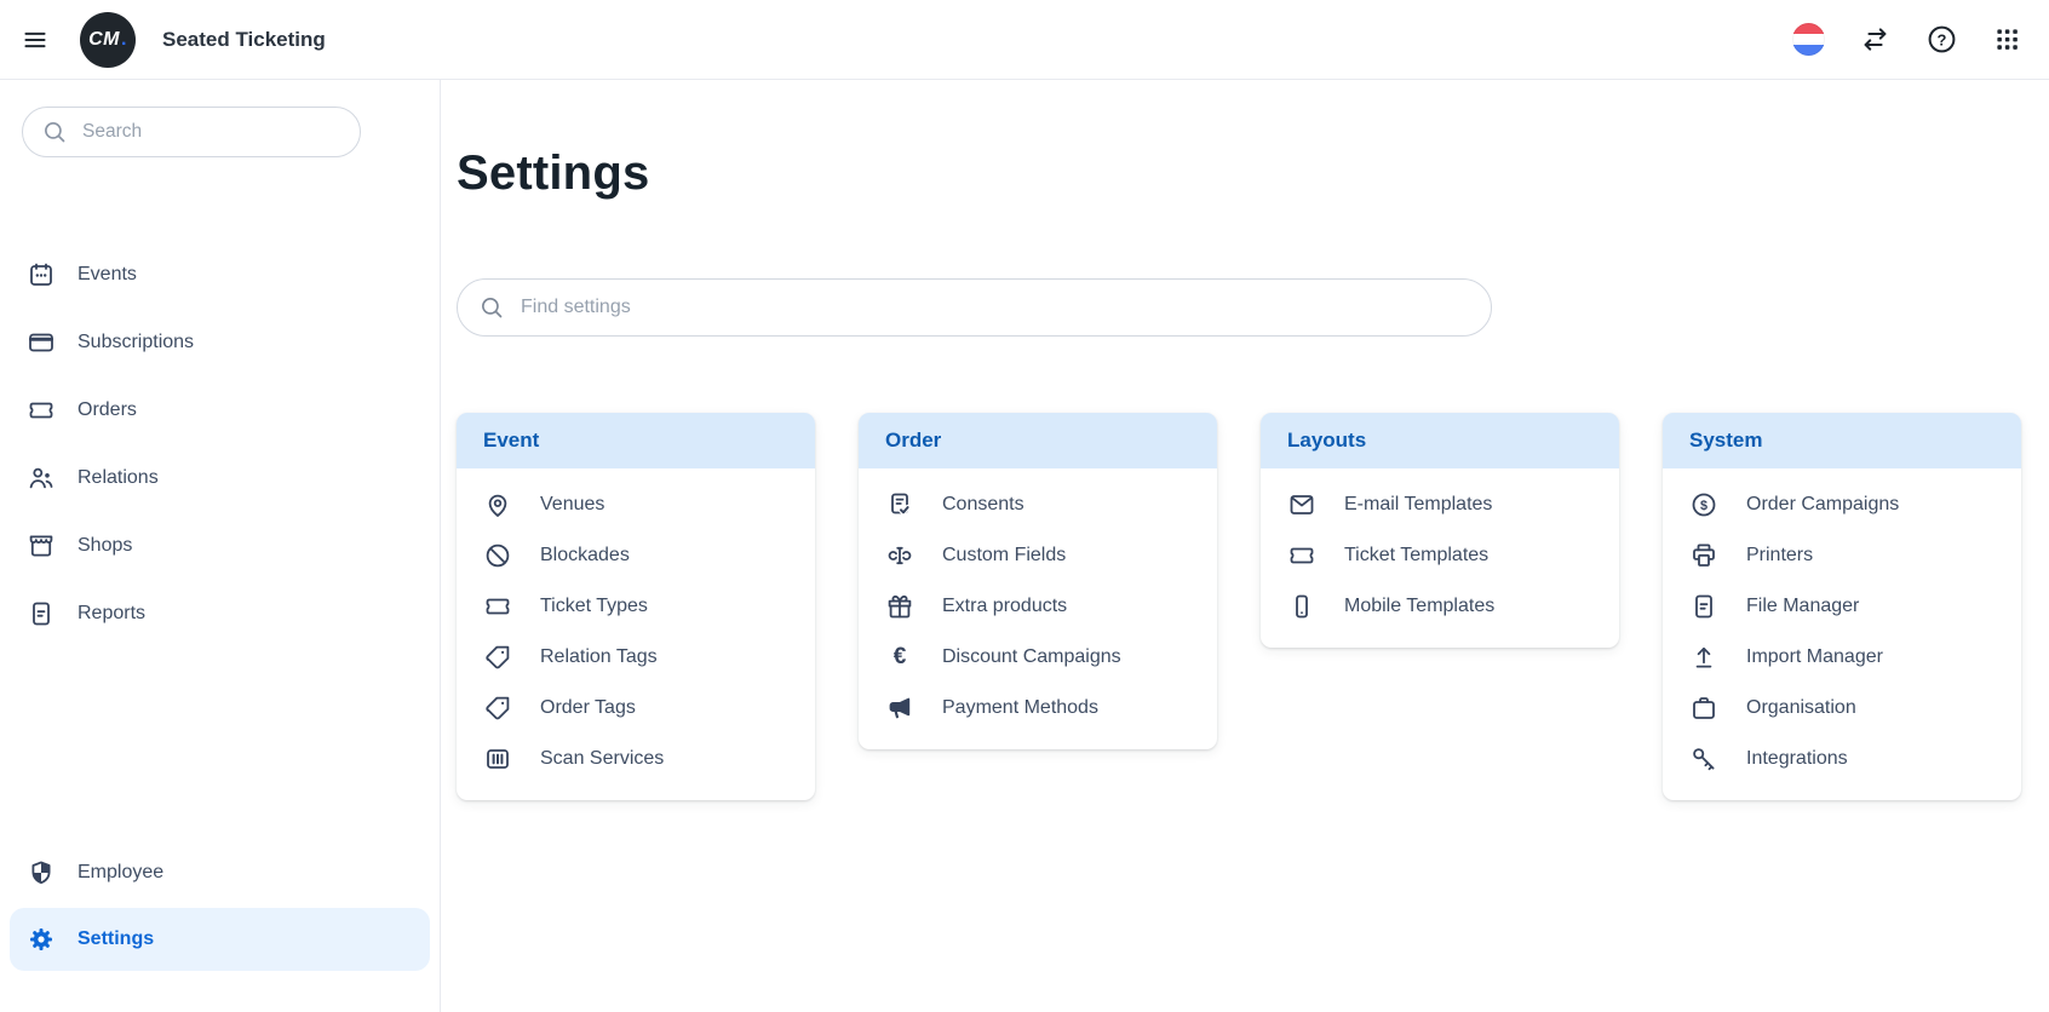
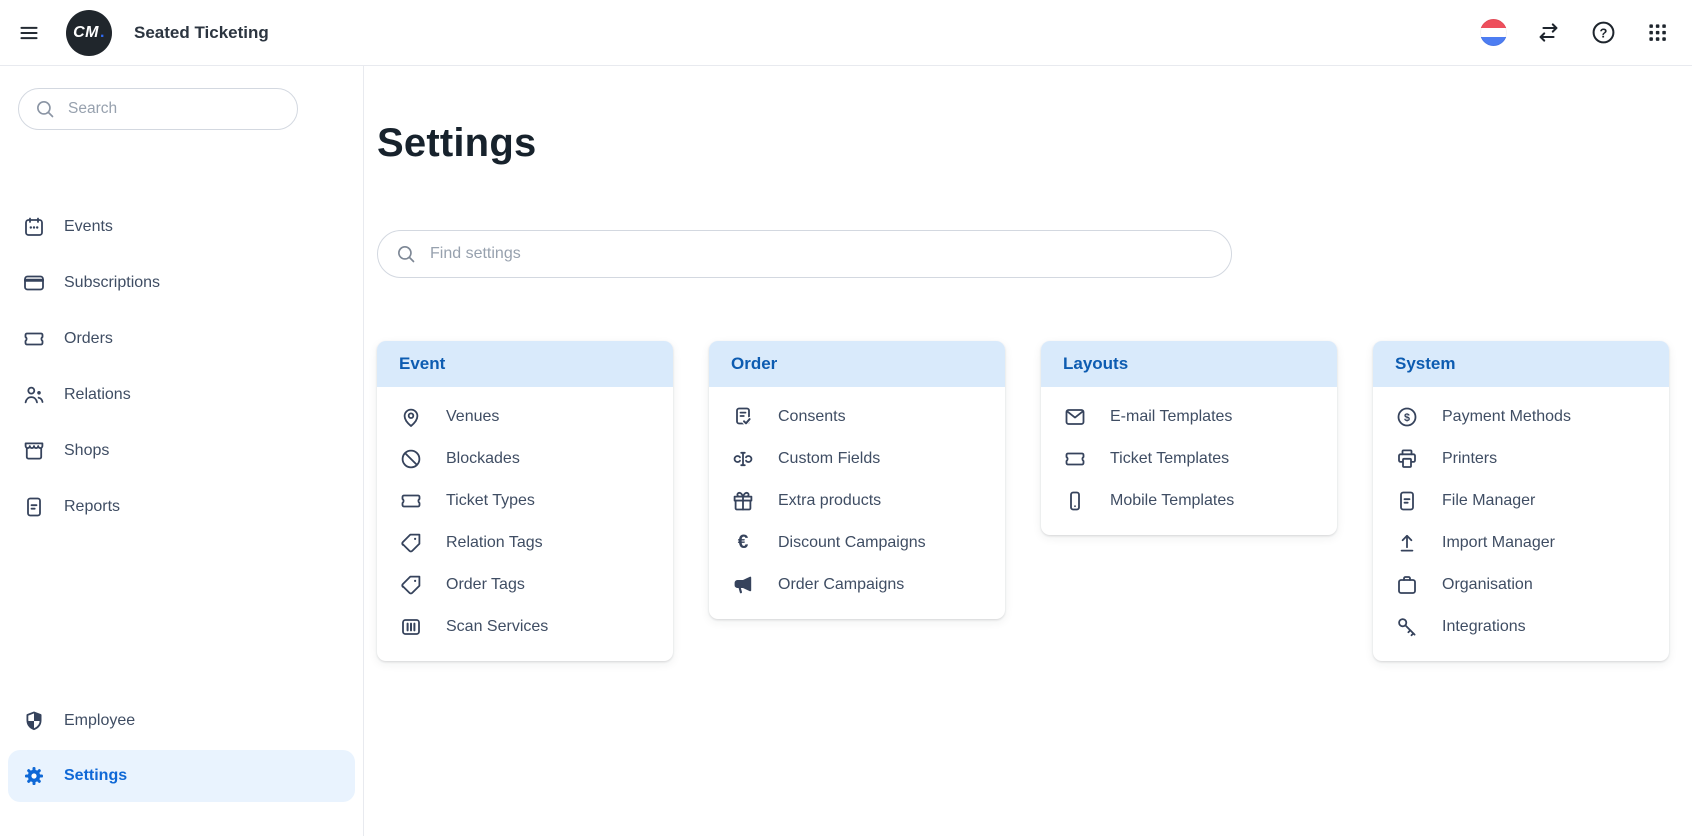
  CM
  .
  Seated Ticketing
  ?
  Search
  Events
  Subscriptions
  Orders
  Relations
  Shops
  Reports
  Employee
  Settings
  Settings
  Find settings
  Event
  Venues
  Blockades
  Ticket Types
  Relation Tags
  Order Tags
  Scan Services
  Order
  Consents
  Custom Fields
  Extra products
  €
  Discount Campaigns
- Payment Methods
+ Order Campaigns
  Layouts
  E-mail Templates
  Ticket Templates
  Mobile Templates
  System
  $
- Order Campaigns
+ Payment Methods
  Printers
  File Manager
  Import Manager
  Organisation
  Integrations
